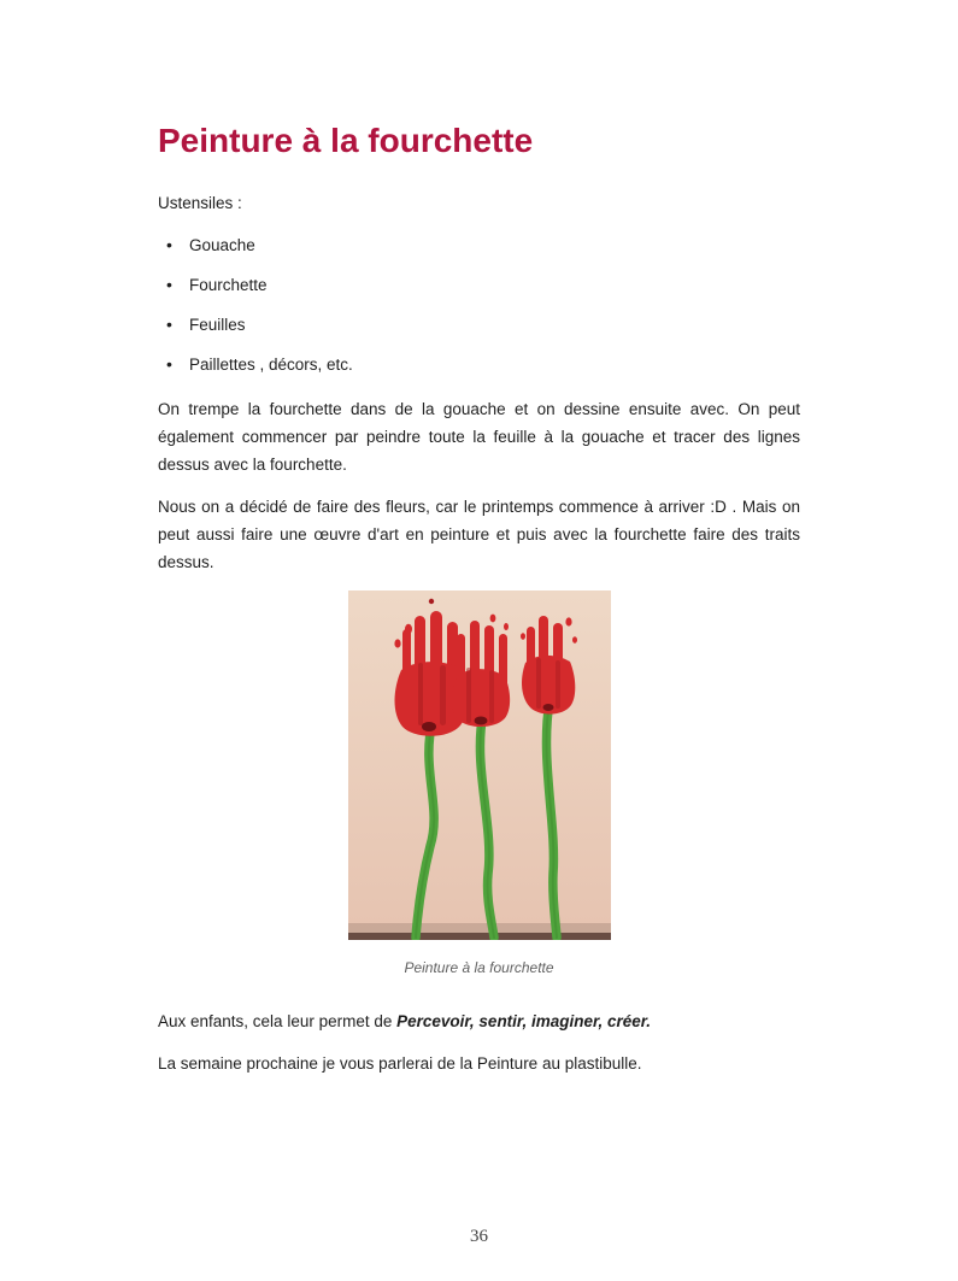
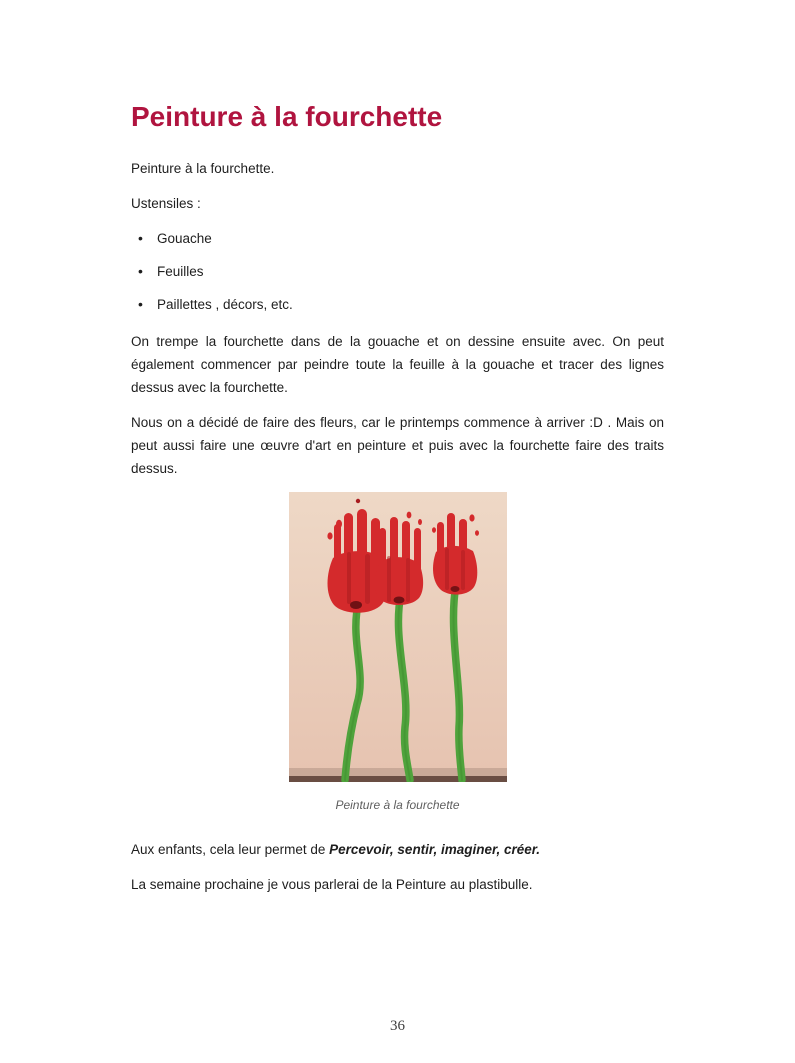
  Peinture à la fourchette
+ Peinture à la fourchette.
  Ustensiles :
  Gouache
- Fourchette
  Feuilles
  Paillettes , décors, etc.
  On trempe la fourchette dans de la gouache et on dessine ensuite avec. On peut également commencer par peindre toute la feuille à la gouache et tracer des lignes dessus avec la fourchette.
  Nous on a décidé de faire des fleurs, car le printemps commence à arriver :D . Mais on peut aussi faire une œuvre d'art en peinture et puis avec la fourchette faire des traits dessus.
  Peinture à la fourchette
  Aux enfants, cela leur permet de Percevoir, sentir, imaginer, créer.
  La semaine prochaine je vous parlerai de la Peinture au plastibulle.
  36
